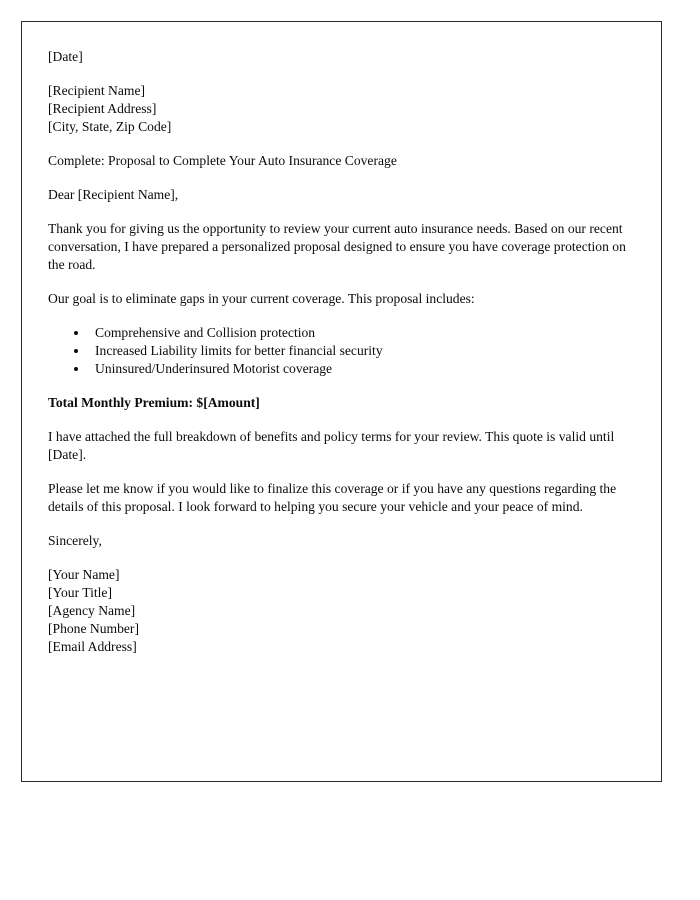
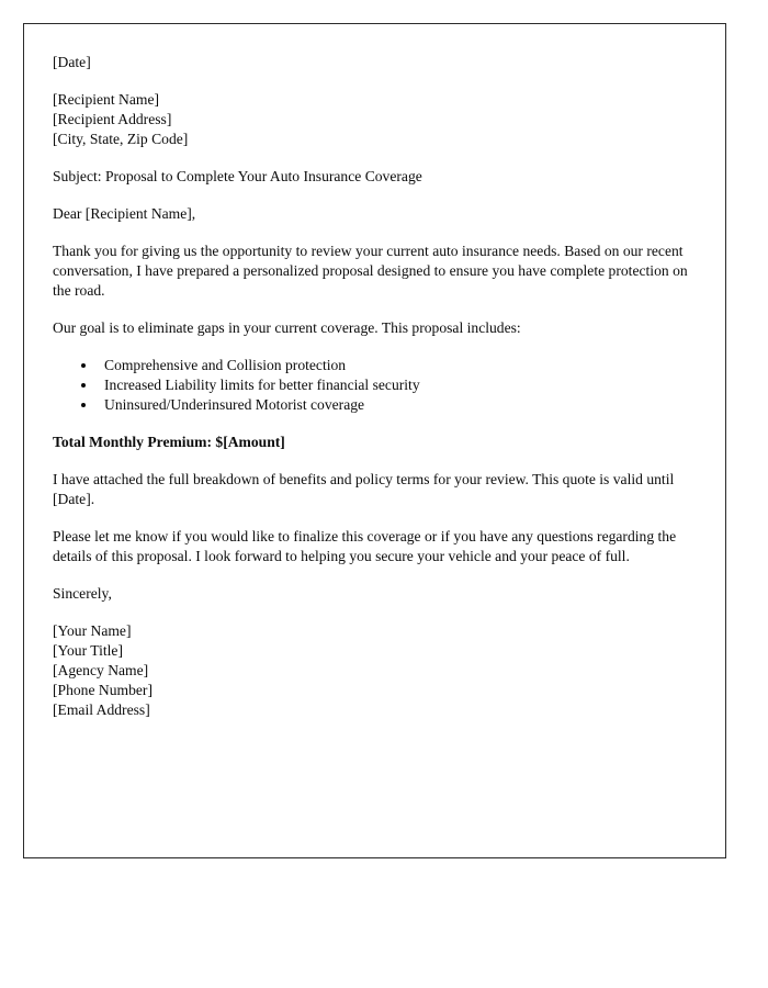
  [Date]
  [Recipient Name]
  [Recipient Address]
  [City, State, Zip Code]
- Complete: Proposal to Complete Your Auto Insurance Coverage
+ Subject: Proposal to Complete Your Auto Insurance Coverage
  Dear [Recipient Name],
- Thank you for giving us the opportunity to review your current auto insurance needs. Based on our recent conversation, I have prepared a personalized proposal designed to ensure you have coverage protection on the road.
+ Thank you for giving us the opportunity to review your current auto insurance needs. Based on our recent conversation, I have prepared a personalized proposal designed to ensure you have complete protection on the road.
  Our goal is to eliminate gaps in your current coverage. This proposal includes:
  Comprehensive and Collision protection
  Increased Liability limits for better financial security
  Uninsured/Underinsured Motorist coverage
  Total Monthly Premium: $[Amount]
  I have attached the full breakdown of benefits and policy terms for your review. This quote is valid until [Date].
- Please let me know if you would like to finalize this coverage or if you have any questions regarding the details of this proposal. I look forward to helping you secure your vehicle and your peace of mind.
+ Please let me know if you would like to finalize this coverage or if you have any questions regarding the details of this proposal. I look forward to helping you secure your vehicle and your peace of full.
  Sincerely,
  [Your Name]
  [Your Title]
  [Agency Name]
  [Phone Number]
  [Email Address]
